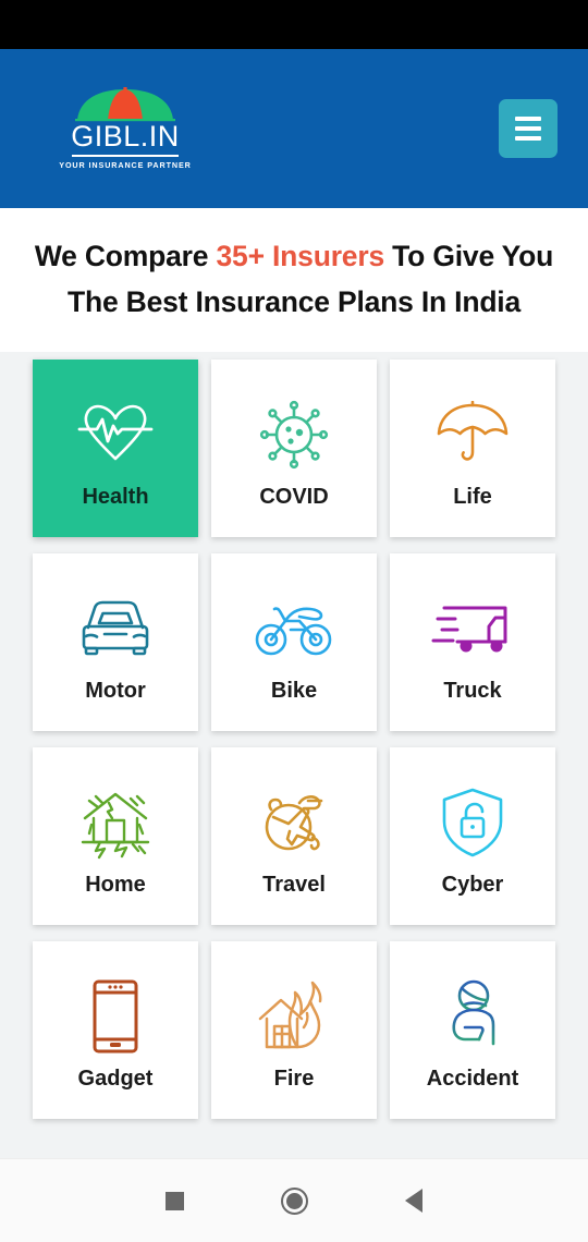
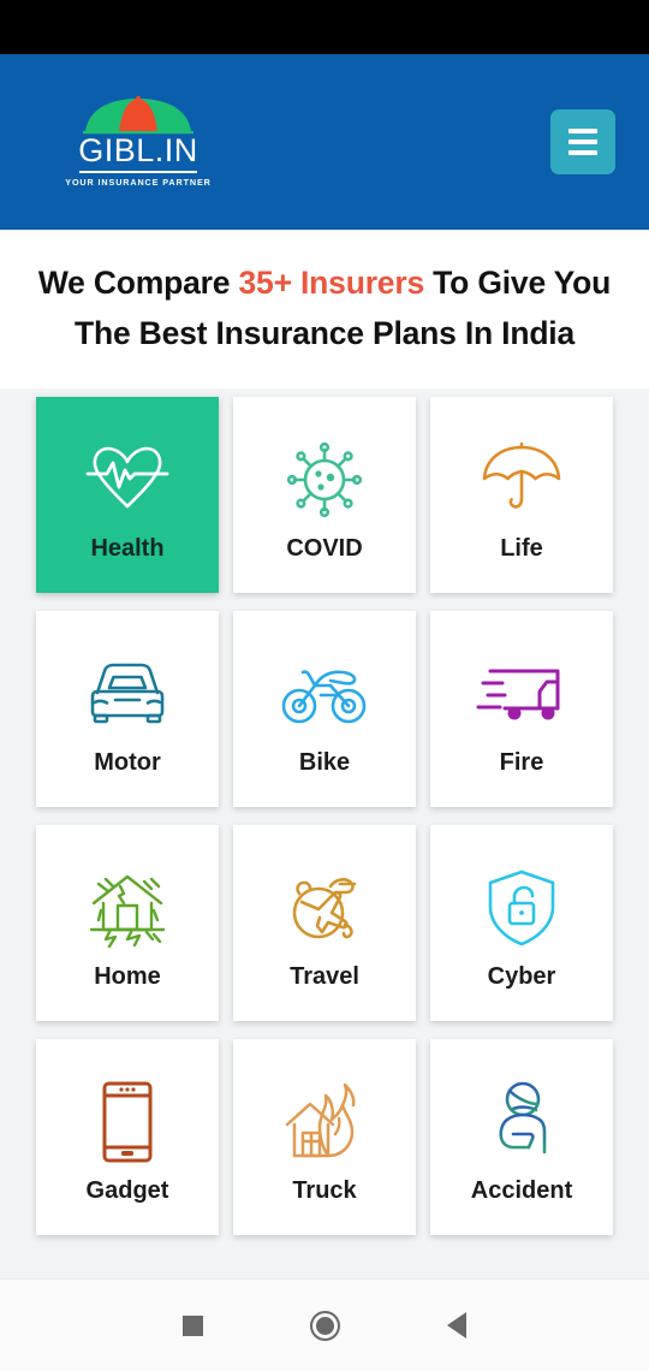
  GIBL.IN
  YOUR INSURANCE PARTNER
  We Compare 35+ Insurers To Give You
  The Best Insurance Plans In India
  Health
  COVID
  Life
  Motor
  Bike
- Truck
+ Fire
  Home
  Travel
  Cyber
  Gadget
- Fire
+ Truck
  Accident
